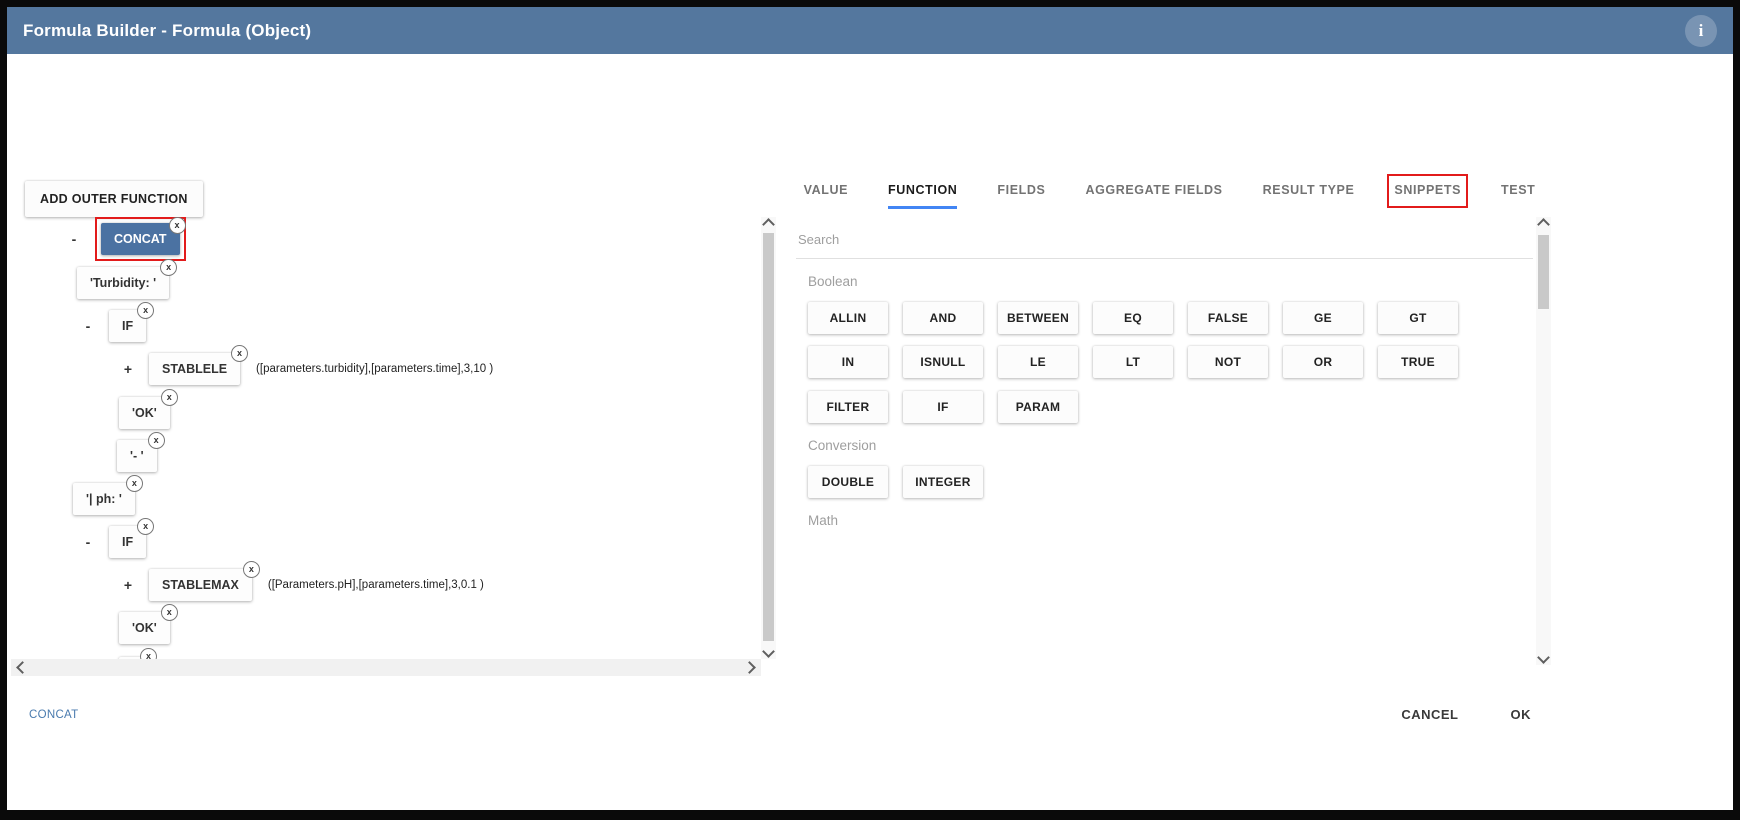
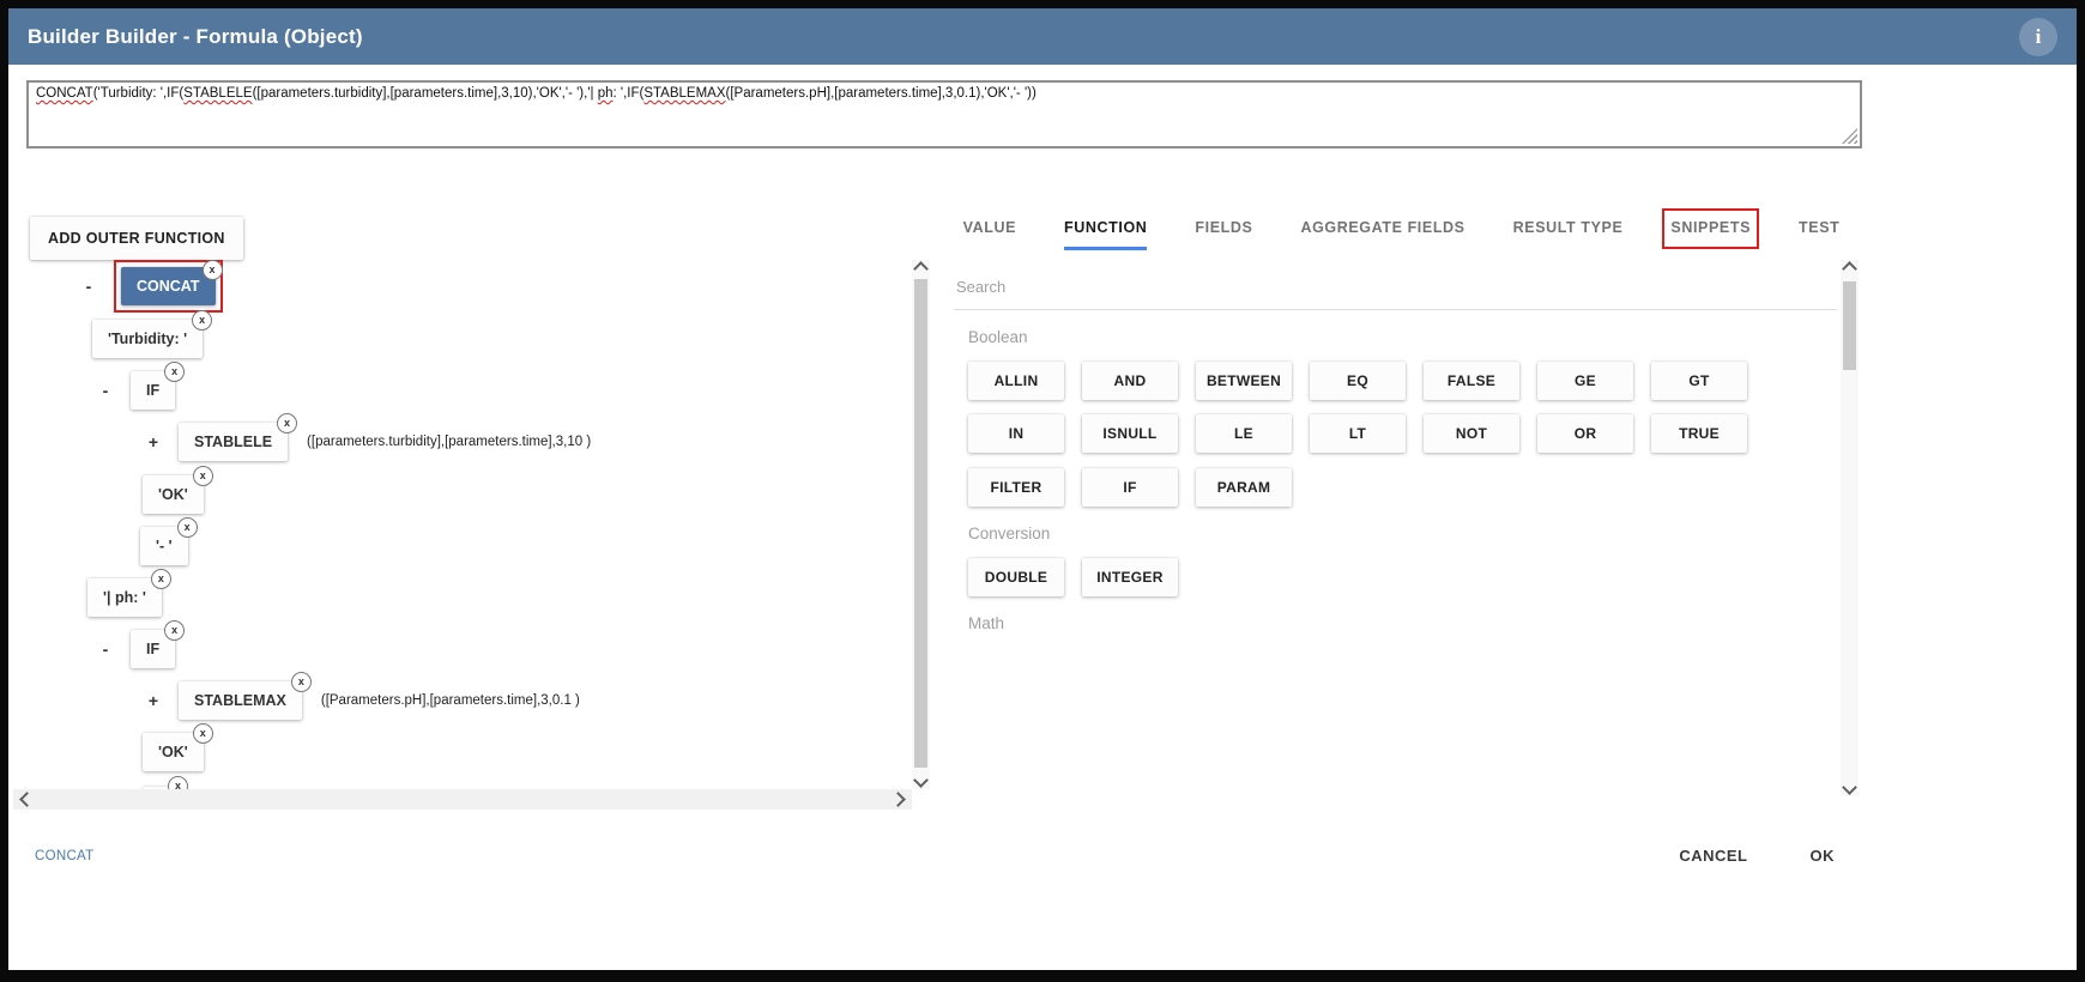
- Formula Builder - Formula (Object)
+ Builder Builder - Formula (Object)
  i
+ CONCAT('Turbidity: ',IF(STABLELE([parameters.turbidity],[parameters.time],3,10),'OK','- '),'| ph: ',IF(STABLEMAX([Parameters.pH],[parameters.time],3,0.1),'OK','- '))
  ADD OUTER FUNCTION
  -
  CONCAT
  x
  'Turbidity: '
  x
  -
  IF
  x
  +
  STABLELE
  x
  ([parameters.turbidity],[parameters.time],3,10 )
  'OK'
  x
  '- '
  x
  '| ph: '
  x
  -
  IF
  x
  +
  STABLEMAX
  x
  ([Parameters.pH],[parameters.time],3,0.1 )
  'OK'
  x
  x
  VALUE
  FUNCTION
  FIELDS
  AGGREGATE FIELDS
  RESULT TYPE
  SNIPPETS
  TEST
  Search
  Boolean
  ALLIN
  AND
  BETWEEN
  EQ
  FALSE
  GE
  GT
  IN
  ISNULL
  LE
  LT
  NOT
  OR
  TRUE
  FILTER
  IF
  PARAM
  Conversion
  DOUBLE
  INTEGER
  Math
  CONCAT
  CANCEL
  OK
